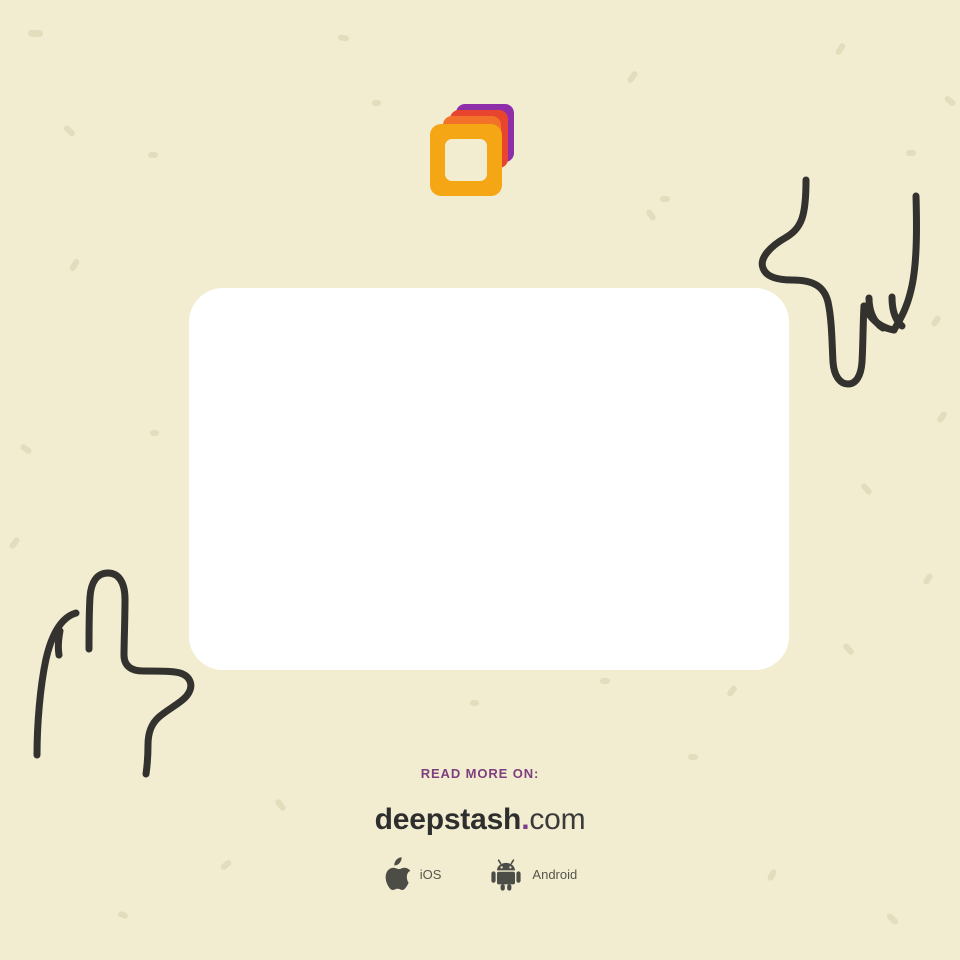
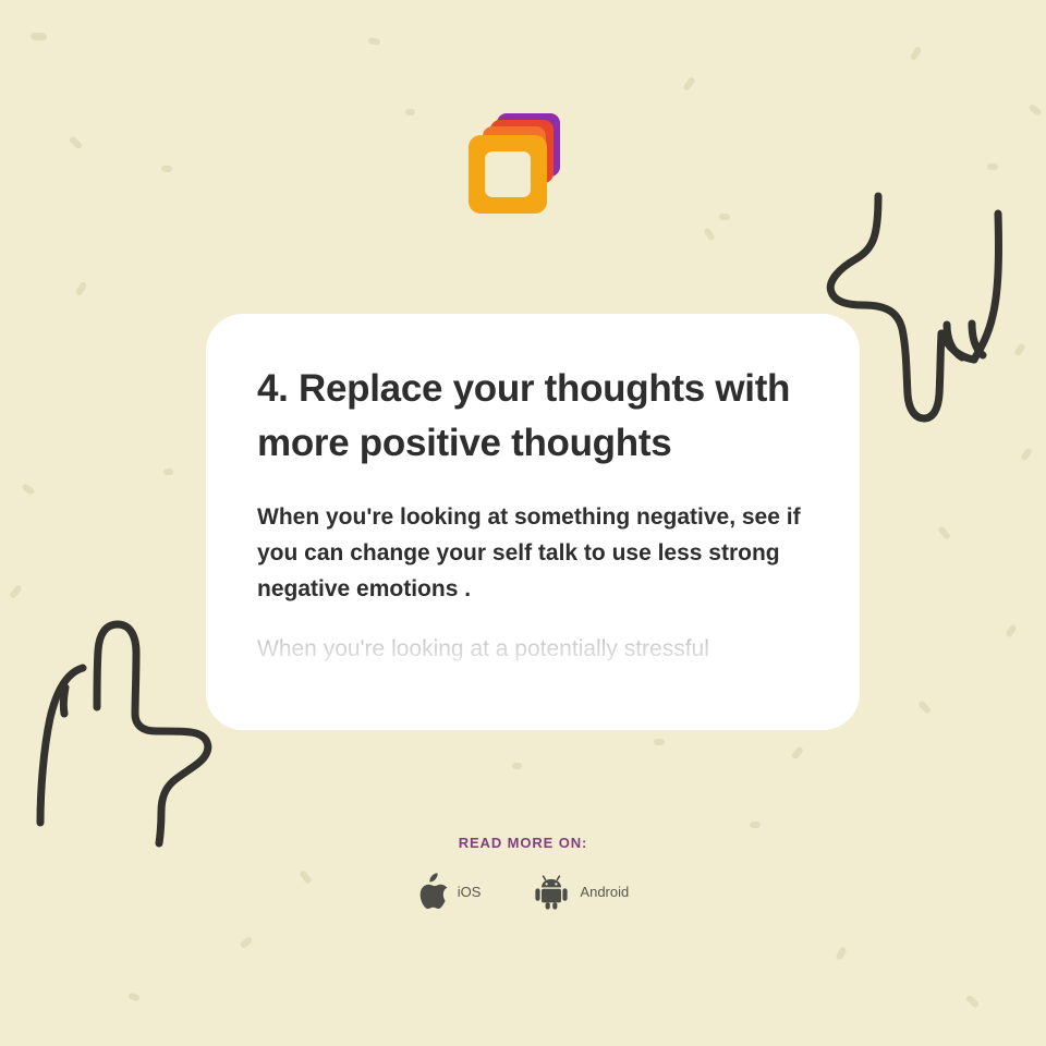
+ 4. Replace your thoughts with more positive thoughts
+ When you're looking at something negative, see if you can change your self talk to use less strong negative emotions .
  READ MORE ON:
- deepstash.com
  iOS
  Android
